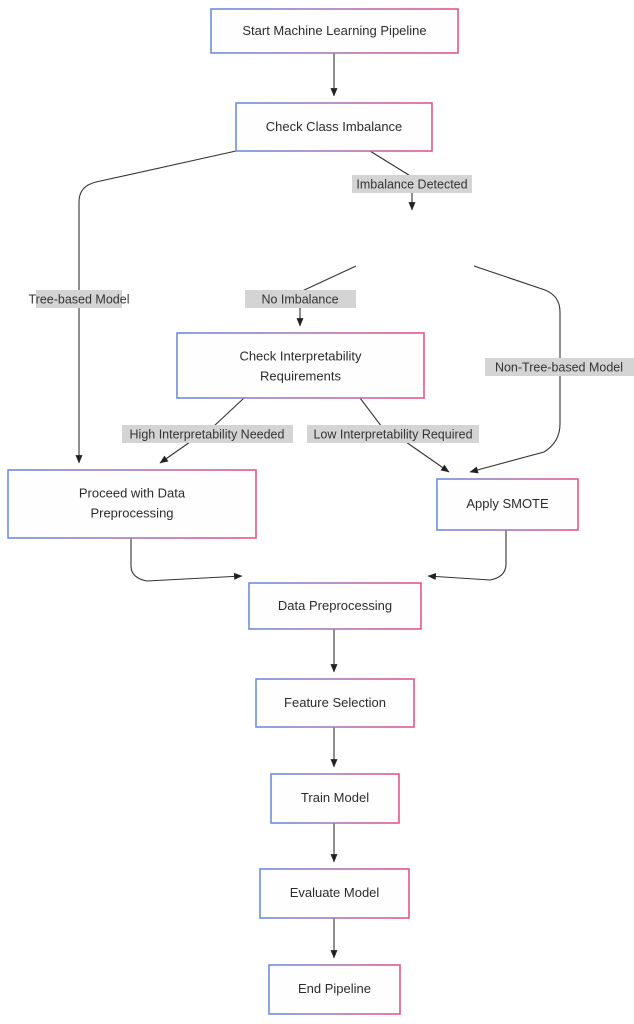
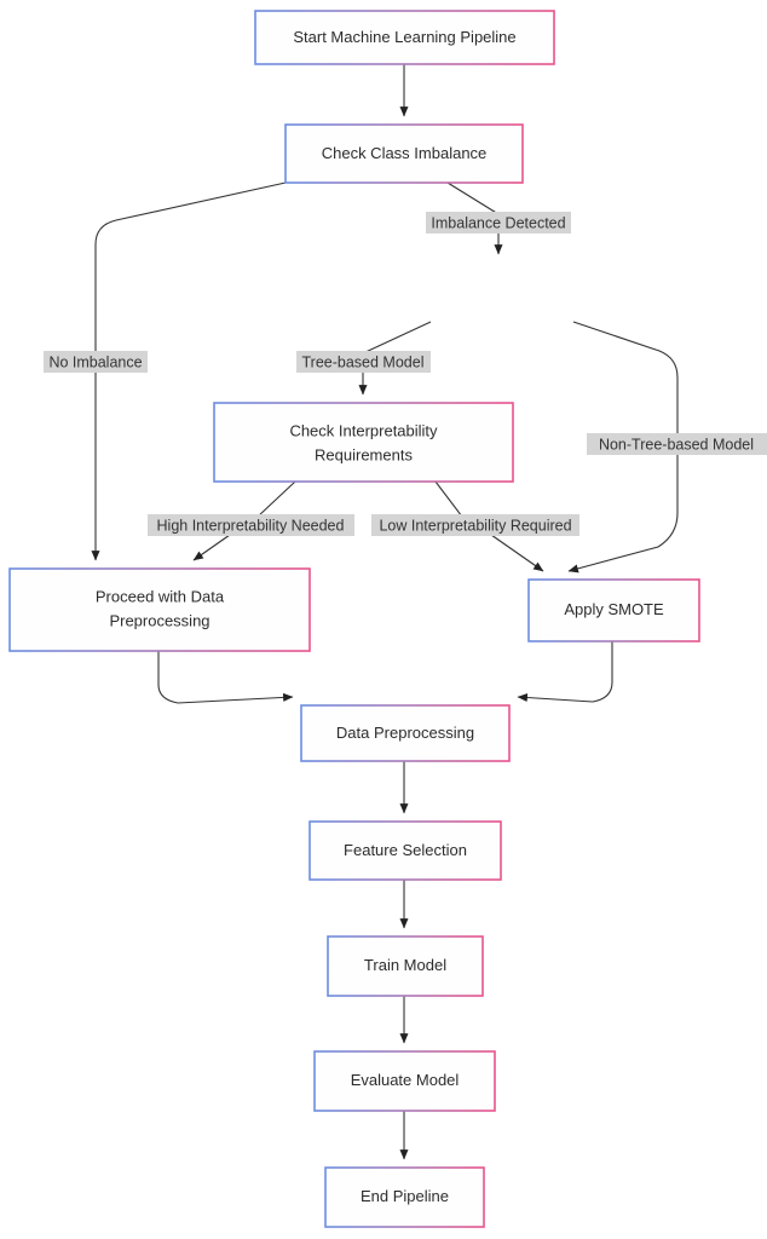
- Tree-based Model
+ No Imbalance
  Imbalance Detected
- No Imbalance
+ Tree-based Model
  Non-Tree-based Model
  High Interpretability Needed
  Low Interpretability Required
  Start Machine Learning Pipeline
  Check Class Imbalance
  Check Interpretability
  Requirements
  Proceed with Data
  Preprocessing
  Apply SMOTE
  Data Preprocessing
  Feature Selection
  Train Model
  Evaluate Model
  End Pipeline
